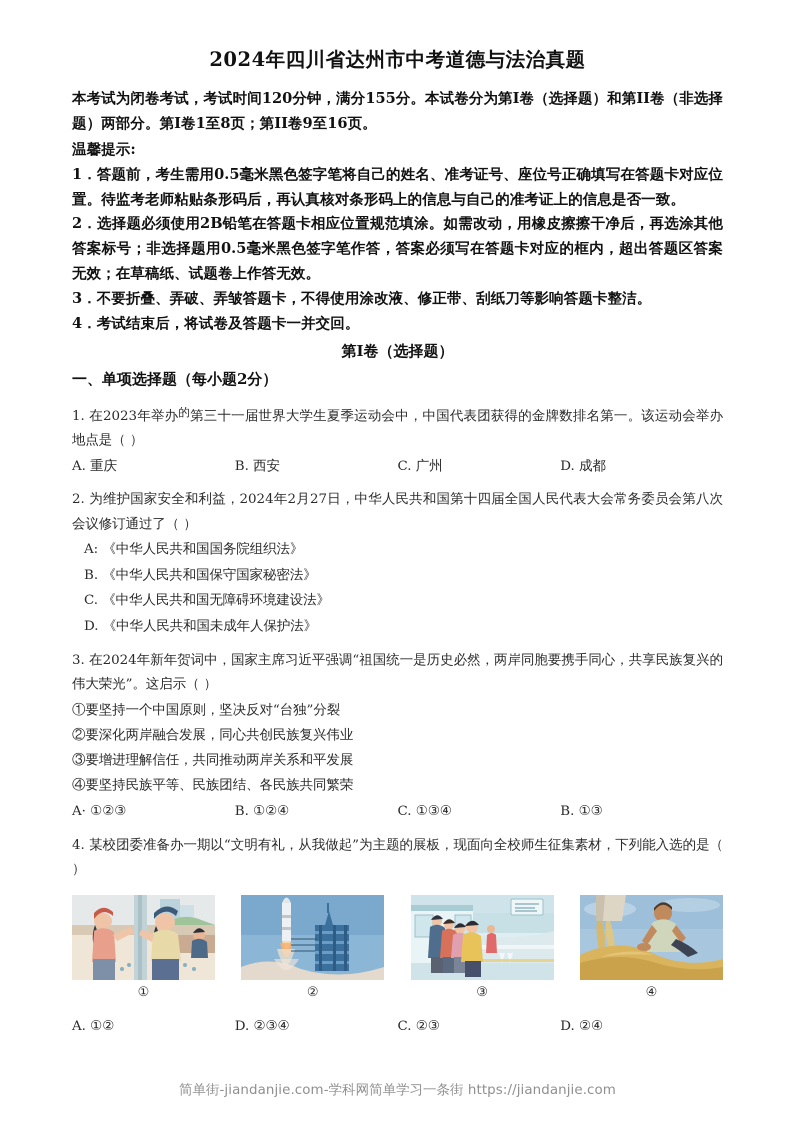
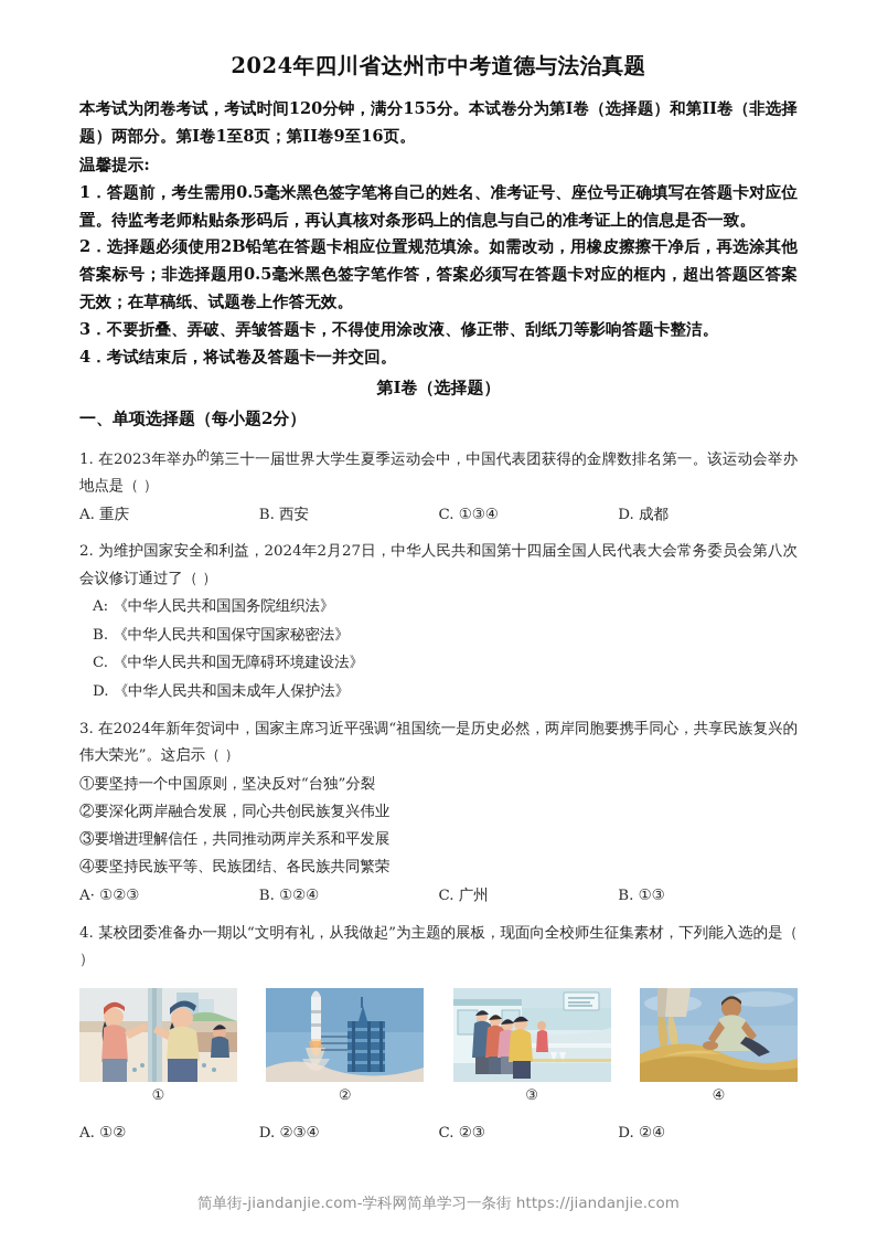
  2024年四川省达州市中考道德与法治真题
  本考试为闭卷考试，考试时间120分钟，满分155分。本试卷分为第I卷（选择题）和第II卷（非选择题）两部分。第I卷1至8页；第II卷9至16页。
  温馨提示:
  1．答题前，考生需用0.5毫米黑色签字笔将自己的姓名、准考证号、座位号正确填写在答题卡对应位置。待监考老师粘贴条形码后，再认真核对条形码上的信息与自己的准考证上的信息是否一致。
  2．选择题必须使用2B铅笔在答题卡相应位置规范填涂。如需改动，用橡皮擦擦干净后，再选涂其他答案标号；非选择题用0.5毫米黑色签字笔作答，答案必须写在答题卡对应的框内，超出答题区答案无效；在草稿纸、试题卷上作答无效。
  3．不要折叠、弄破、弄皱答题卡，不得使用涂改液、修正带、刮纸刀等影响答题卡整洁。
  4．考试结束后，将试卷及答题卡一并交回。
  第Ⅰ卷（选择题）
  一、单项选择题（每小题2分）
  1. 在2023年举办的第三十一届世界大学生夏季运动会中，中国代表团获得的金牌数排名第一。该运动会举办地点是（ ）
  A. 重庆
  B. 西安
- C. 广州
+ C. ①③④
  D. 成都
  2. 为维护国家安全和利益，2024年2月27日，中华人民共和国第十四届全国人民代表大会常务委员会第八次会议修订通过了（ ）
  A: 《中华人民共和国国务院组织法》
  B. 《中华人民共和国保守国家秘密法》
  C. 《中华人民共和国无障碍环境建设法》
  D. 《中华人民共和国未成年人保护法》
  3. 在2024年新年贺词中，国家主席习近平强调“祖国统一是历史必然，两岸同胞要携手同心，共享民族复兴的伟大荣光”。这启示（ ）
  ①要坚持一个中国原则，坚决反对“台独”分裂
  ②要深化两岸融合发展，同心共创民族复兴伟业
  ③要增进理解信任，共同推动两岸关系和平发展
  ④要坚持民族平等、民族团结、各民族共同繁荣
  A· ①②③
  B. ①②④
- C. ①③④
+ C. 广州
  B. ①③
  4. 某校团委准备办一期以“文明有礼，从我做起”为主题的展板，现面向全校师生征集素材，下列能入选的是（ ）
  ①
  ②
  ③
  ④
  A. ①②
  D. ②③④
  C. ②③
  D. ②④
  简单街-jiandanjie.com-学科网简单学习一条街 https://jiandanjie.com
